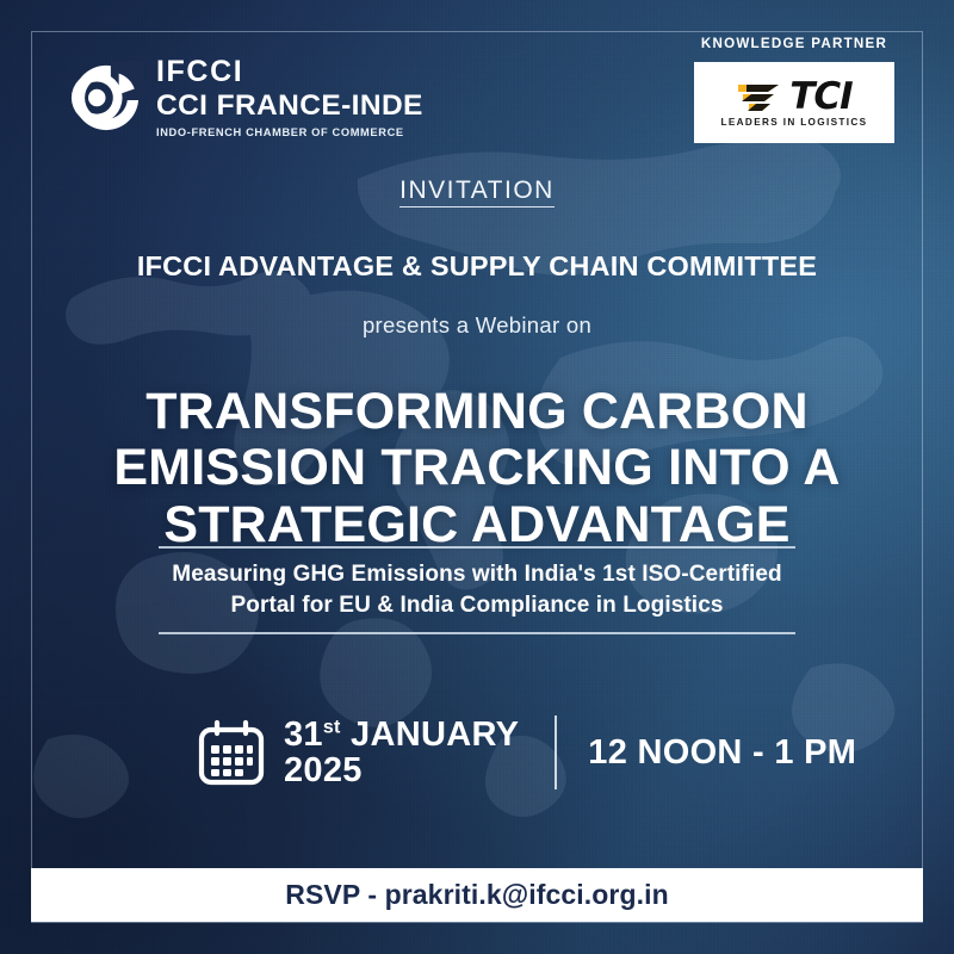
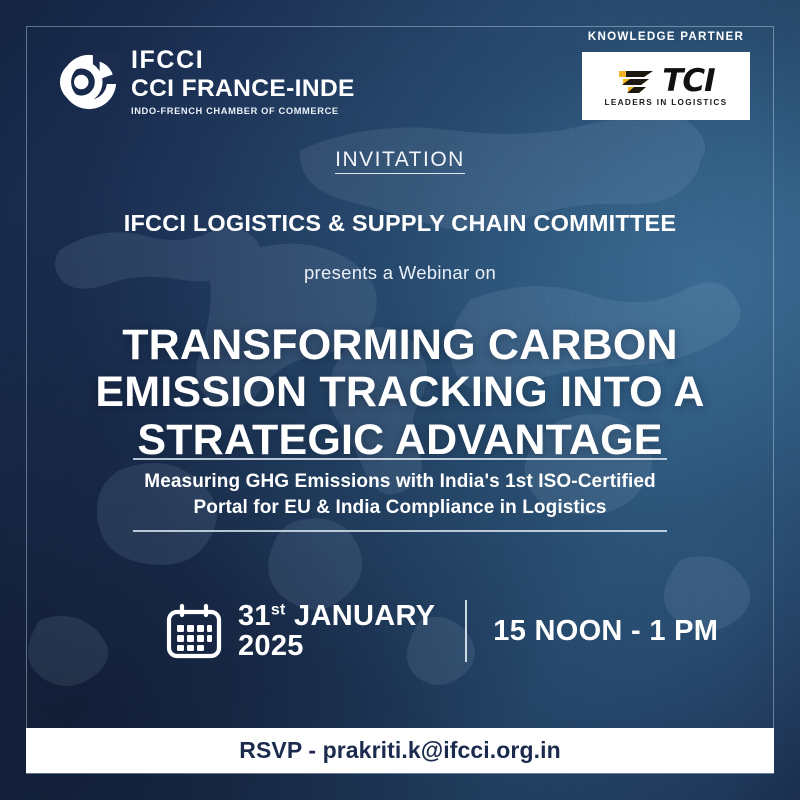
  IFCCI
  CCI FRANCE-INDE
  INDO-FRENCH CHAMBER OF COMMERCE
  KNOWLEDGE PARTNER
  TCI
  LEADERS IN LOGISTICS
  INVITATION
- IFCCI ADVANTAGE & SUPPLY CHAIN COMMITTEE
+ IFCCI LOGISTICS & SUPPLY CHAIN COMMITTEE
  presents a Webinar on
  TRANSFORMING CARBON
  EMISSION TRACKING INTO A
  STRATEGIC ADVANTAGE
  Measuring GHG Emissions with India's 1st ISO-Certified
  Portal for EU & India Compliance in Logistics
  31st JANUARY
  2025
- 12 NOON - 1 PM
+ 15 NOON - 1 PM
  RSVP - prakriti.k@ifcci.org.in
